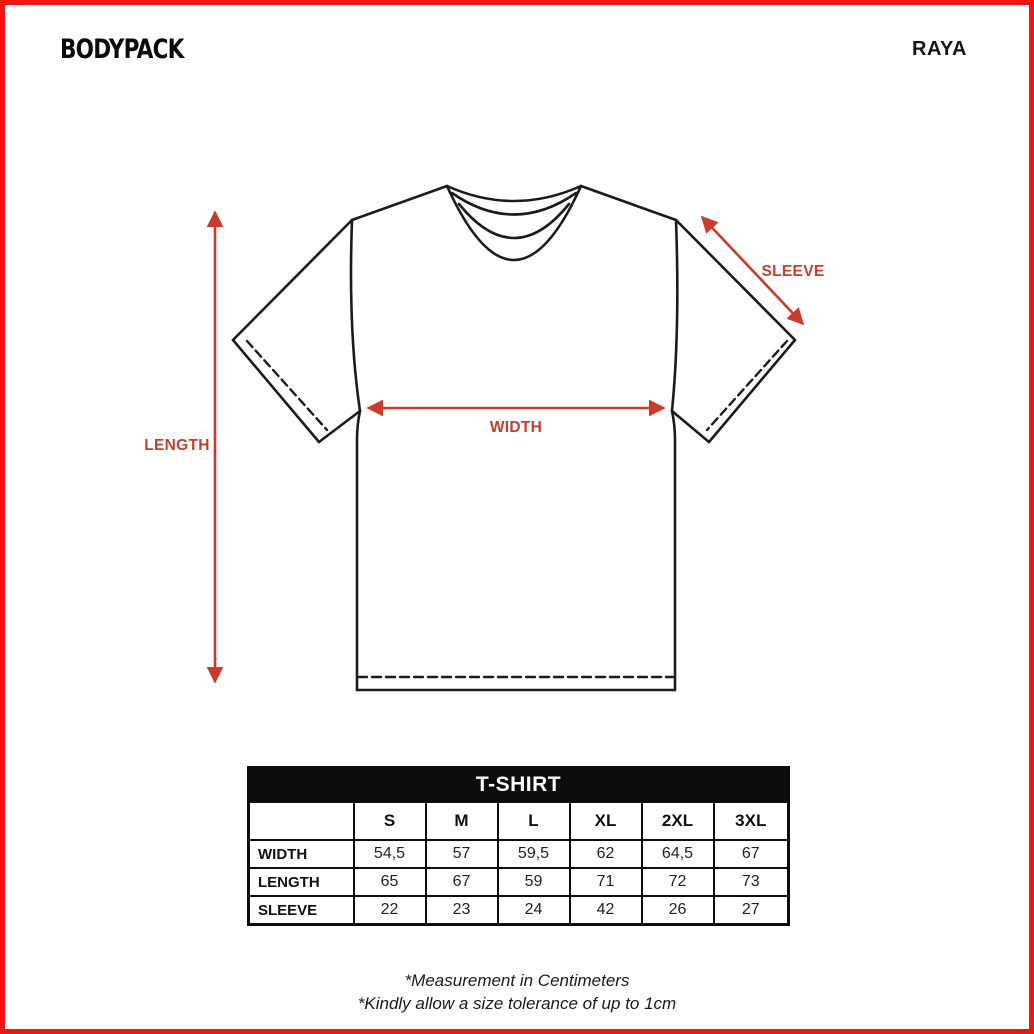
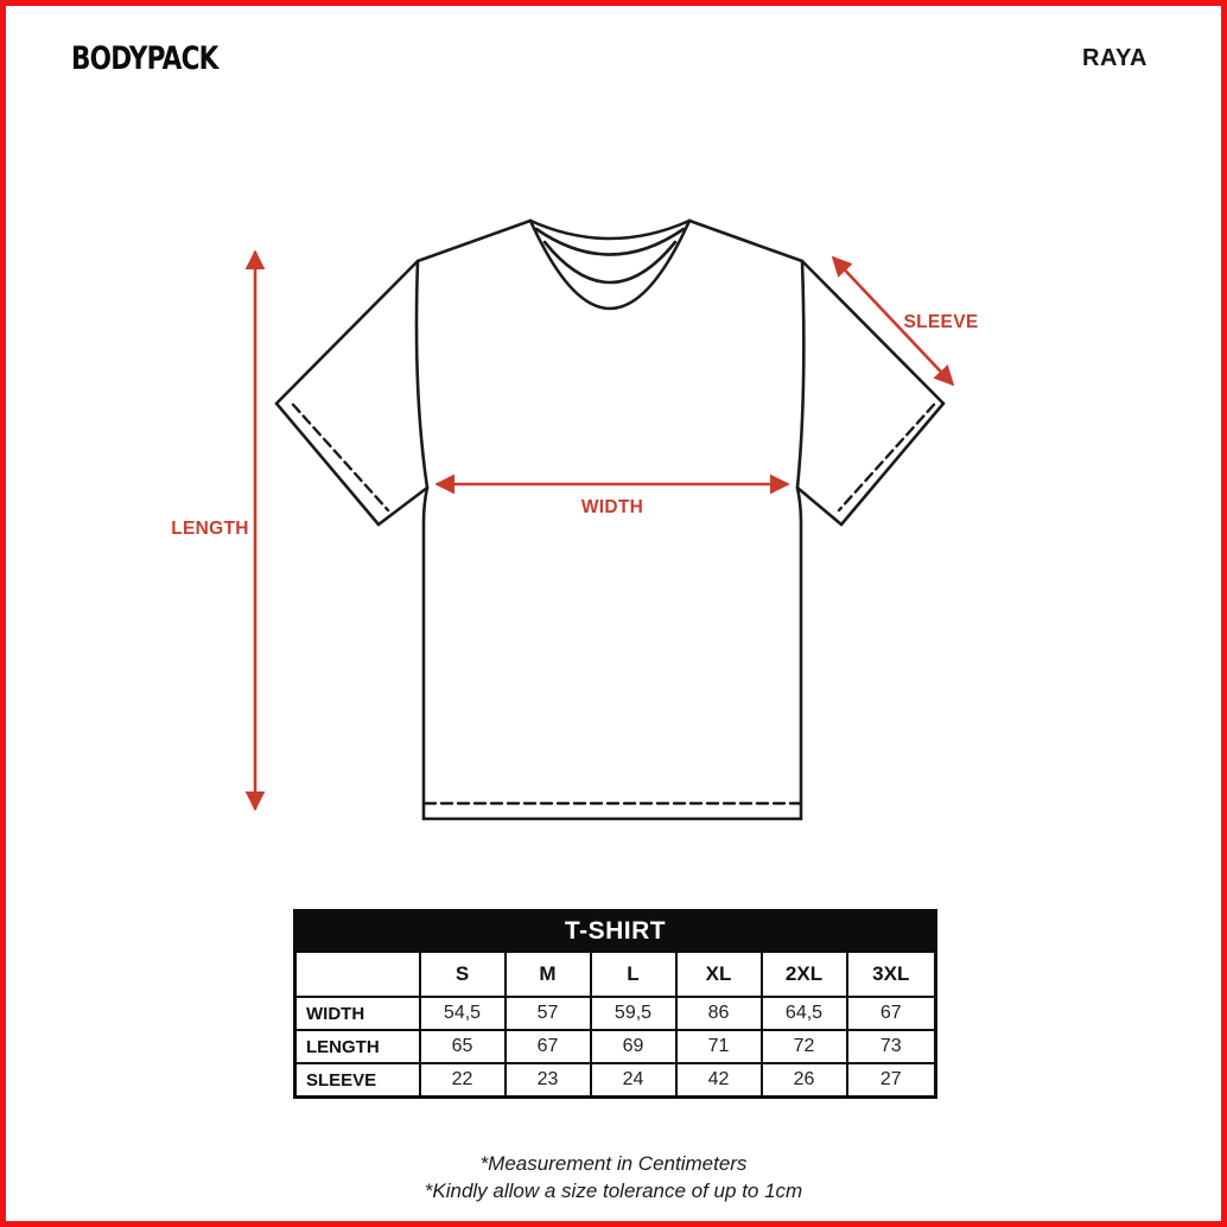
  BODYPACK
  RAYA
  LENGTH
  WIDTH
  SLEEVE
  T-SHIRT
  	S	M	L	XL	2XL	3XL
- WIDTH	54,5	57	59,5	62	64,5	67
+ WIDTH	54,5	57	59,5	86	64,5	67
- LENGTH	65	67	59	71	72	73
+ LENGTH	65	67	69	71	72	73
  SLEEVE	22	23	24	42	26	27
  *Measurement in Centimeters
  *Kindly allow a size tolerance of up to 1cm
